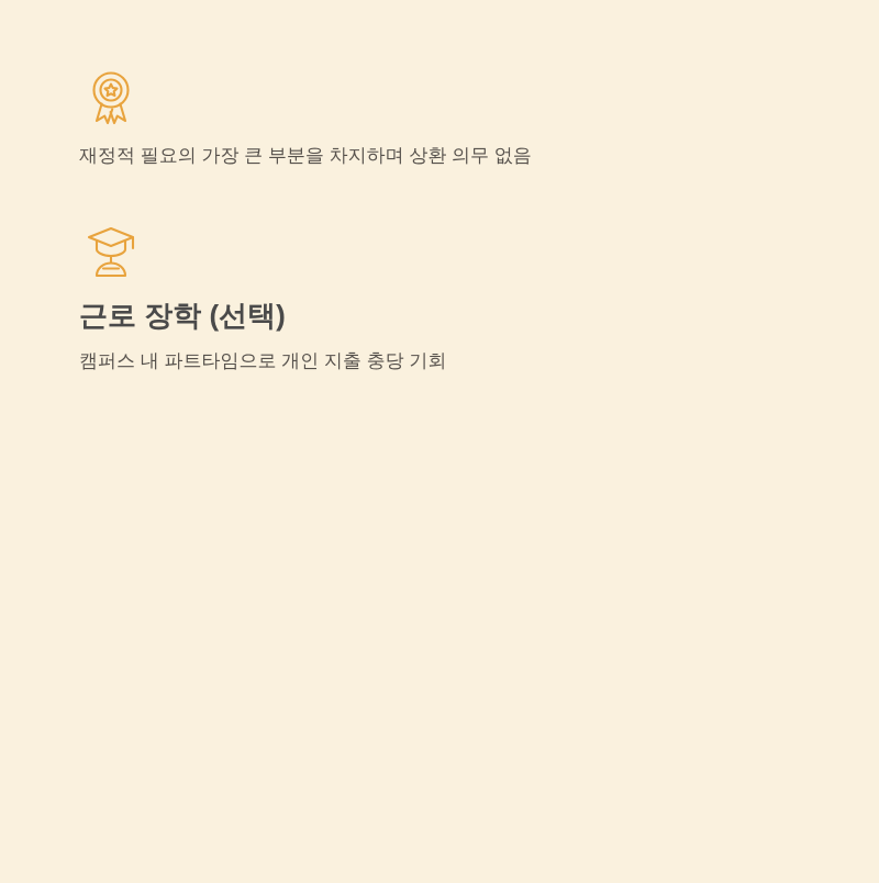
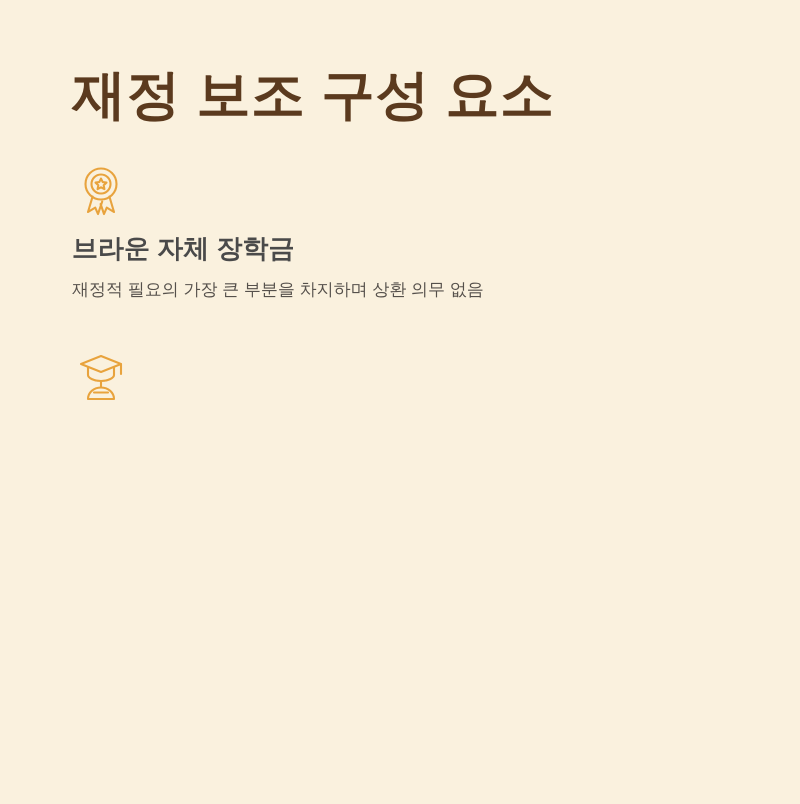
+ 재정 보조 구성 요소
+ 브라운 자체 장학금
  재정적 필요의 가장 큰 부분을 차지하며 상환 의무 없음
- 근로 장학 (선택)
- 캠퍼스 내 파트타임으로 개인 지출 충당 기회
